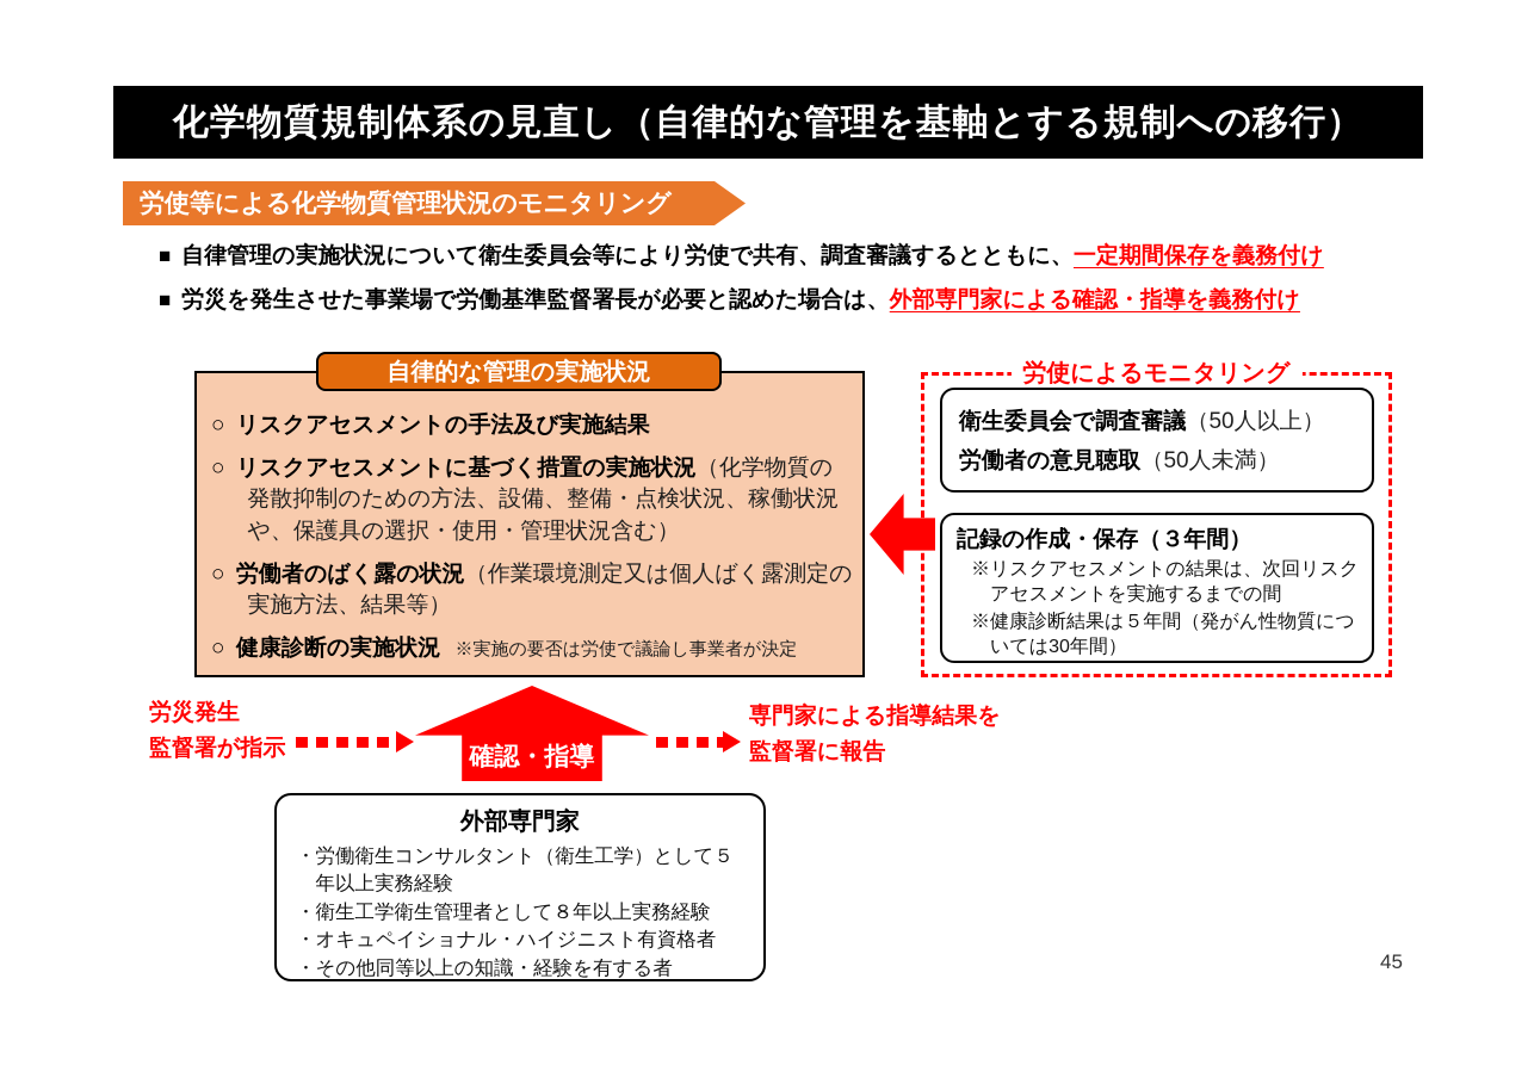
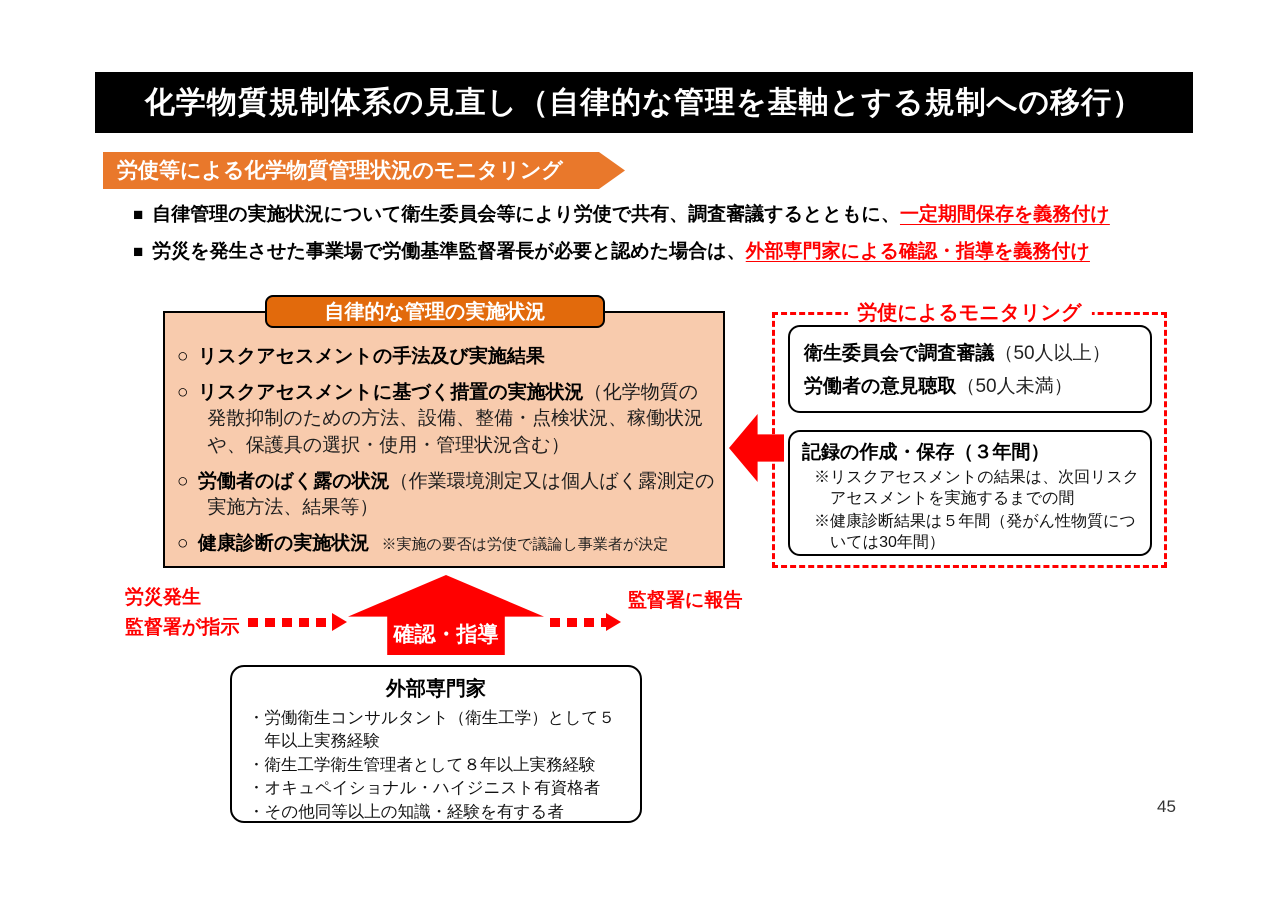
  化学物質規制体系の見直し（自律的な管理を基軸とする規制への移行）
  労使等による化学物質管理状況のモニタリング
  ■ 自律管理の実施状況について衛生委員会等により労使で共有、調査審議するとともに、一定期間保存を義務付け
  ■ 労災を発生させた事業場で労働基準監督署長が必要と認めた場合は、外部専門家による確認・指導を義務付け
  自律的な管理の実施状況
  ○ リスクアセスメントの手法及び実施結果
  ○ リスクアセスメントに基づく措置の実施状況（化学物質の発散抑制のための方法、設備、整備・点検状況、稼働状況や、保護具の選択・使用・管理状況含む）
  ○ 労働者のばく露の状況（作業環境測定又は個人ばく露測定の実施方法、結果等）
  ○ 健康診断の実施状況 ※実施の要否は労使で議論し事業者が決定
  労使によるモニタリング
  衛生委員会で調査審議（50人以上）
  労働者の意見聴取（50人未満）
  記録の作成・保存（３年間）
  ※リスクアセスメントの結果は、次回リスクアセスメントを実施するまでの間
  ※健康診断結果は５年間（発がん性物質については30年間）
  労災発生
  監督署が指示
  確認・指導
- 専門家による指導結果を
  監督署に報告
  外部専門家
  ・労働衛生コンサルタント（衛生工学）として５年以上実務経験
  ・衛生工学衛生管理者として８年以上実務経験
  ・オキュペイショナル・ハイジニスト有資格者
  ・その他同等以上の知識・経験を有する者
  45
